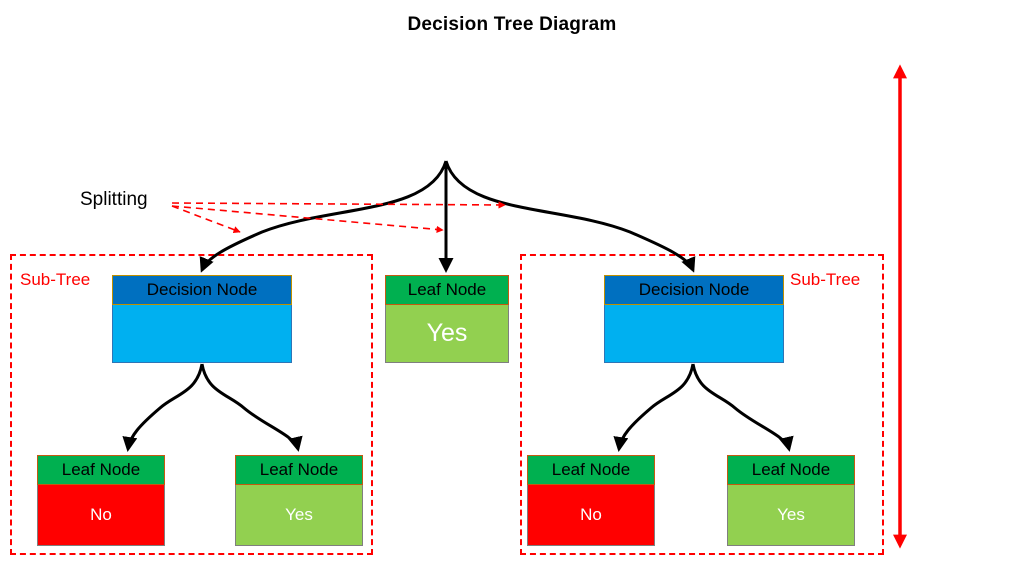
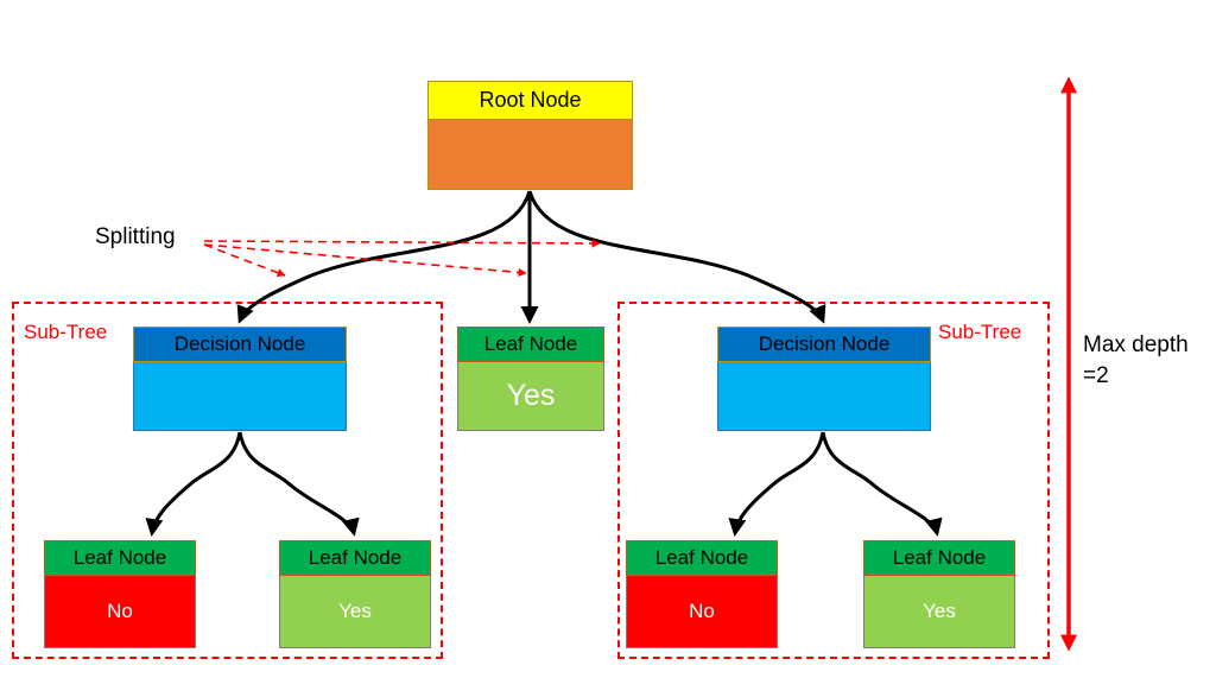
- Decision Tree Diagram
  Sub-Tree
  Sub-Tree
  Splitting
+ Max depth
+ =2
+ Root Node
  Decision Node
  Decision Node
  Leaf Node
  Yes
  Leaf Node
  No
  Leaf Node
  Yes
  Leaf Node
  No
  Leaf Node
  Yes
